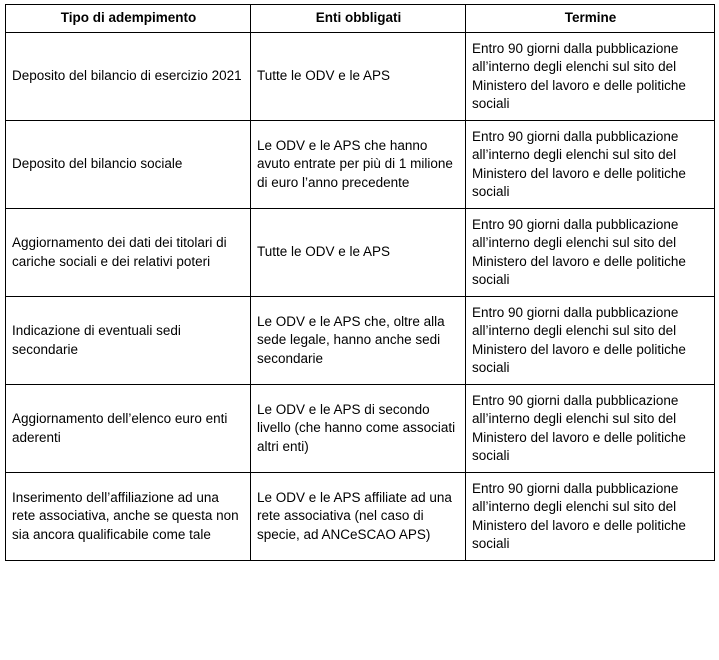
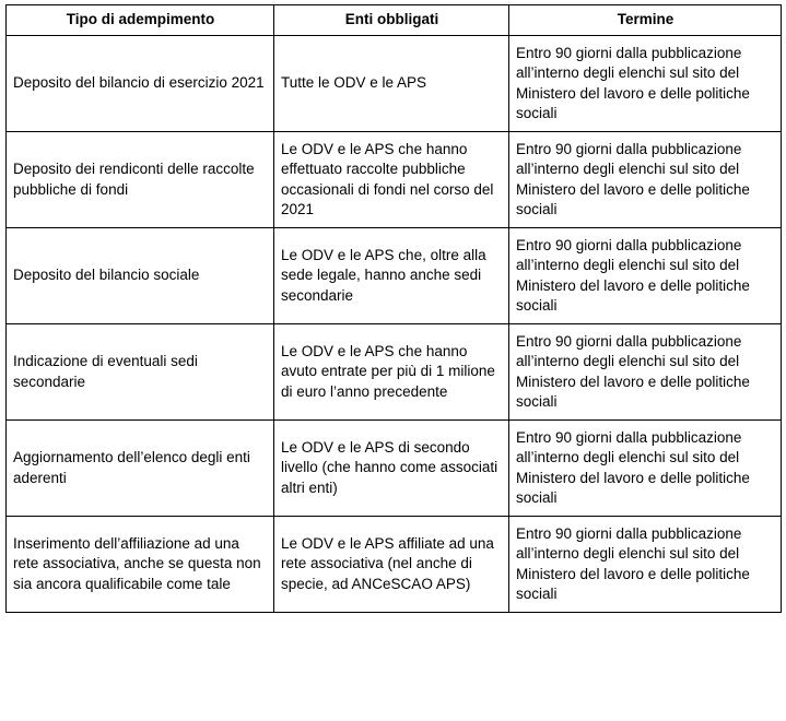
  Tipo di adempimento	Enti obbligati	Termine
  Deposito del bilancio di esercizio 2021	Tutte le ODV e le APS	Entro 90 giorni dalla pubblicazione all’interno degli elenchi sul sito del Ministero del lavoro e delle politiche sociali
+ Deposito dei rendiconti delle raccolte pubbliche di fondi	Le ODV e le APS che hanno effettuato raccolte pubbliche occasionali di fondi nel corso del 2021	Entro 90 giorni dalla pubblicazione all’interno degli elenchi sul sito del Ministero del lavoro e delle politiche sociali
- Deposito del bilancio sociale	Le ODV e le APS che hanno avuto entrate per più di 1 milione di euro l’anno precedente	Entro 90 giorni dalla pubblicazione all’interno degli elenchi sul sito del Ministero del lavoro e delle politiche sociali
+ Deposito del bilancio sociale	Le ODV e le APS che, oltre alla sede legale, hanno anche sedi secondarie	Entro 90 giorni dalla pubblicazione all’interno degli elenchi sul sito del Ministero del lavoro e delle politiche sociali
- Aggiornamento dei dati dei titolari di cariche sociali e dei relativi poteri	Tutte le ODV e le APS	Entro 90 giorni dalla pubblicazione all’interno degli elenchi sul sito del Ministero del lavoro e delle politiche sociali
- Indicazione di eventuali sedi secondarie	Le ODV e le APS che, oltre alla sede legale, hanno anche sedi secondarie	Entro 90 giorni dalla pubblicazione all’interno degli elenchi sul sito del Ministero del lavoro e delle politiche sociali
+ Indicazione di eventuali sedi secondarie	Le ODV e le APS che hanno avuto entrate per più di 1 milione di euro l’anno precedente	Entro 90 giorni dalla pubblicazione all’interno degli elenchi sul sito del Ministero del lavoro e delle politiche sociali
- Aggiornamento dell’elenco euro enti aderenti	Le ODV e le APS di secondo livello (che hanno come associati altri enti)	Entro 90 giorni dalla pubblicazione all’interno degli elenchi sul sito del Ministero del lavoro e delle politiche sociali
+ Aggiornamento dell’elenco degli enti aderenti	Le ODV e le APS di secondo livello (che hanno come associati altri enti)	Entro 90 giorni dalla pubblicazione all’interno degli elenchi sul sito del Ministero del lavoro e delle politiche sociali
- Inserimento dell’affiliazione ad una rete associativa, anche se questa non sia ancora qualificabile come tale	Le ODV e le APS affiliate ad una rete associativa (nel caso di specie, ad ANCeSCAO APS)	Entro 90 giorni dalla pubblicazione all’interno degli elenchi sul sito del Ministero del lavoro e delle politiche sociali
+ Inserimento dell’affiliazione ad una rete associativa, anche se questa non sia ancora qualificabile come tale	Le ODV e le APS affiliate ad una rete associativa (nel anche di specie, ad ANCeSCAO APS)	Entro 90 giorni dalla pubblicazione all’interno degli elenchi sul sito del Ministero del lavoro e delle politiche sociali
